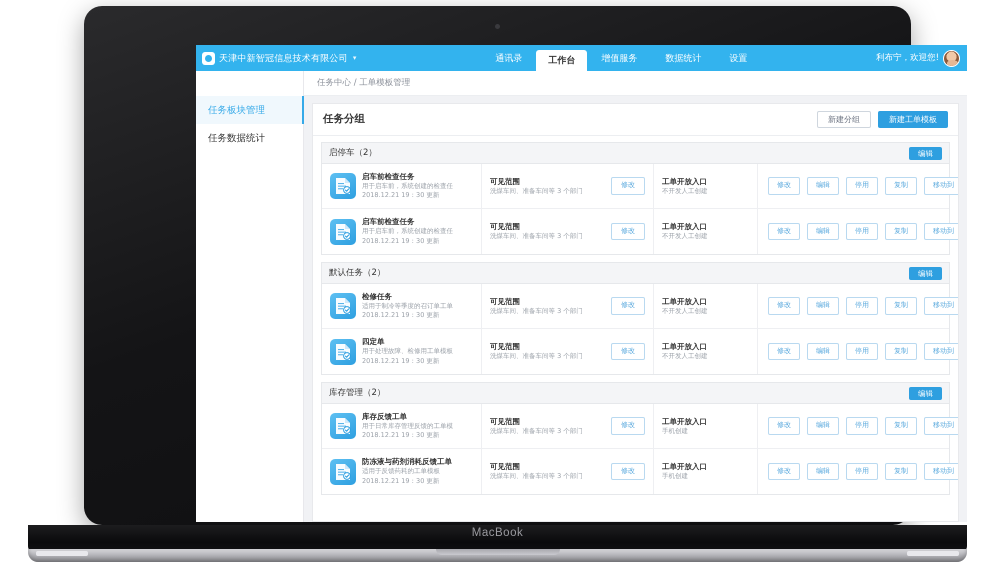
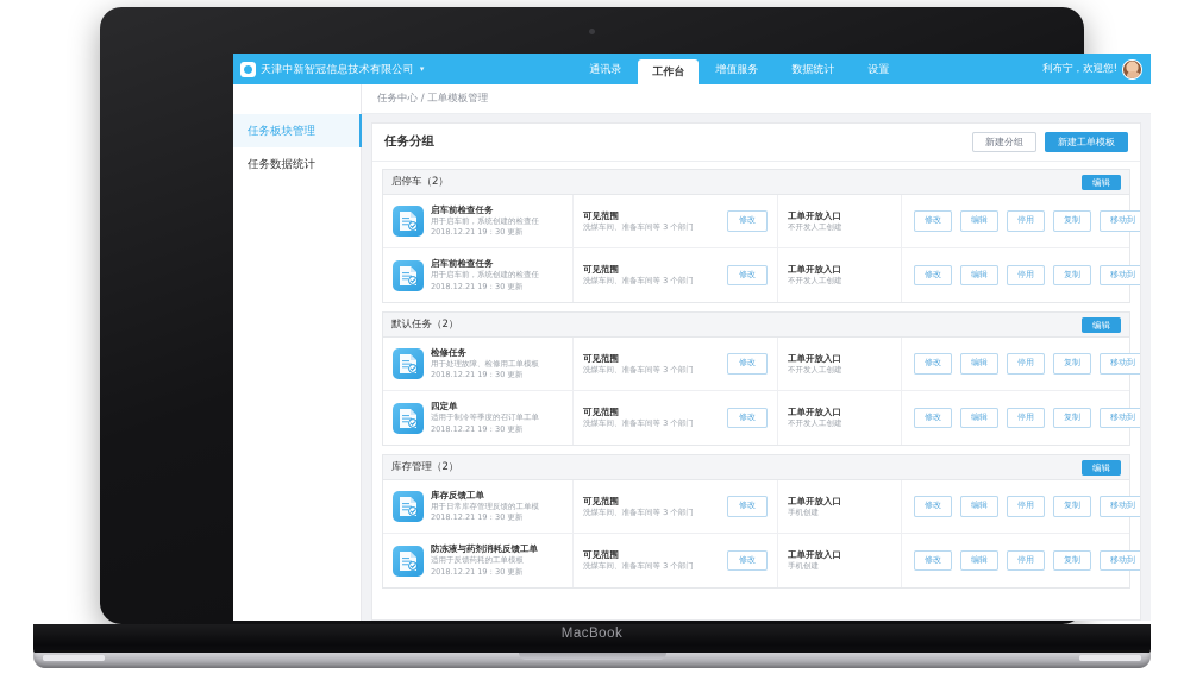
  天津中新智冠信息技术有限公司
  ▾
  通讯录
  工作台
  增值服务
  数据统计
  设置
  利布宁，欢迎您!
  任务板块管理
  任务数据统计
  任务中心 / 工单模板管理
  任务分组
  新建分组
  新建工单模板
  启停车（2）
  编辑
  启车前检查任务
  用于启车前，系统创建的检查任
  2018.12.21 19：30 更新
  可见范围
  洗煤车间、准备车间等 3 个部门
  修改
  工单开放入口
  不开发人工创建
  修改
  编辑
  停用
  复制
  移动到
  启车前检查任务
  用于启车前，系统创建的检查任
  2018.12.21 19：30 更新
  可见范围
  洗煤车间、准备车间等 3 个部门
  修改
  工单开放入口
  不开发人工创建
  修改
  编辑
  停用
  复制
  移动到
  默认任务（2）
  编辑
  检修任务
- 适用于制冷等季度的召订单工单
+ 用于处理故障、检修用工单模板
  2018.12.21 19：30 更新
  可见范围
  洗煤车间、准备车间等 3 个部门
  修改
  工单开放入口
  不开发人工创建
  修改
  编辑
  停用
  复制
  移动到
  四定单
- 用于处理故障、检修用工单模板
+ 适用于制冷等季度的召订单工单
  2018.12.21 19：30 更新
  可见范围
  洗煤车间、准备车间等 3 个部门
  修改
  工单开放入口
  不开发人工创建
  修改
  编辑
  停用
  复制
  移动到
  库存管理（2）
  编辑
  库存反馈工单
  用于日常库存管理反馈的工单模
  2018.12.21 19：30 更新
  可见范围
  洗煤车间、准备车间等 3 个部门
  修改
  工单开放入口
  手机创建
  修改
  编辑
  停用
  复制
  移动到
  防冻液与药剂消耗反馈工单
  适用于反馈药耗的工单模板
  2018.12.21 19：30 更新
  可见范围
  洗煤车间、准备车间等 3 个部门
  修改
  工单开放入口
  手机创建
  修改
  编辑
  停用
  复制
  移动到
  MacBook
